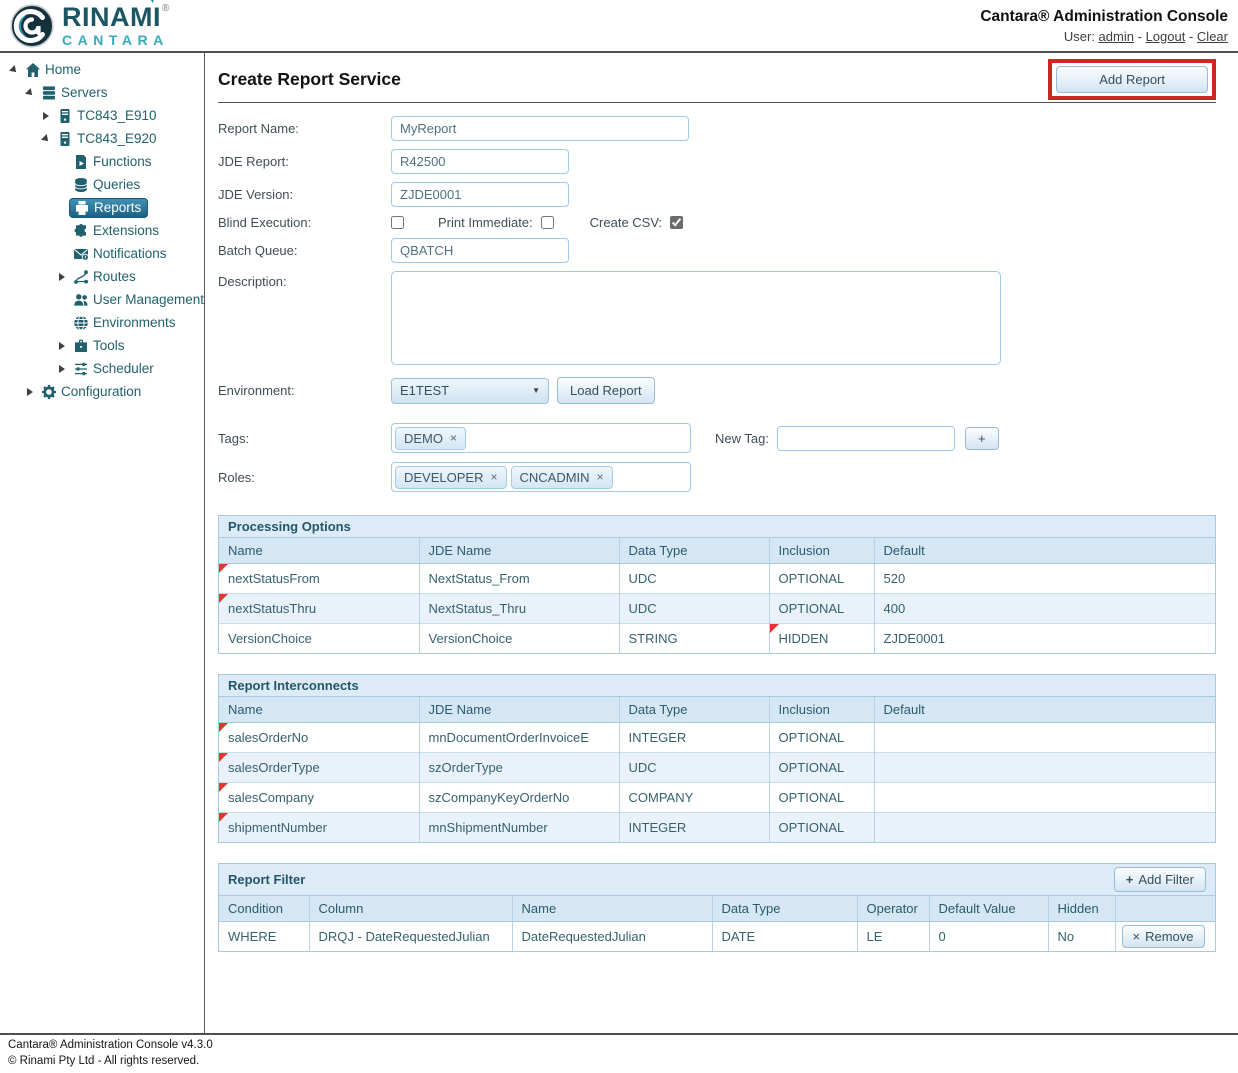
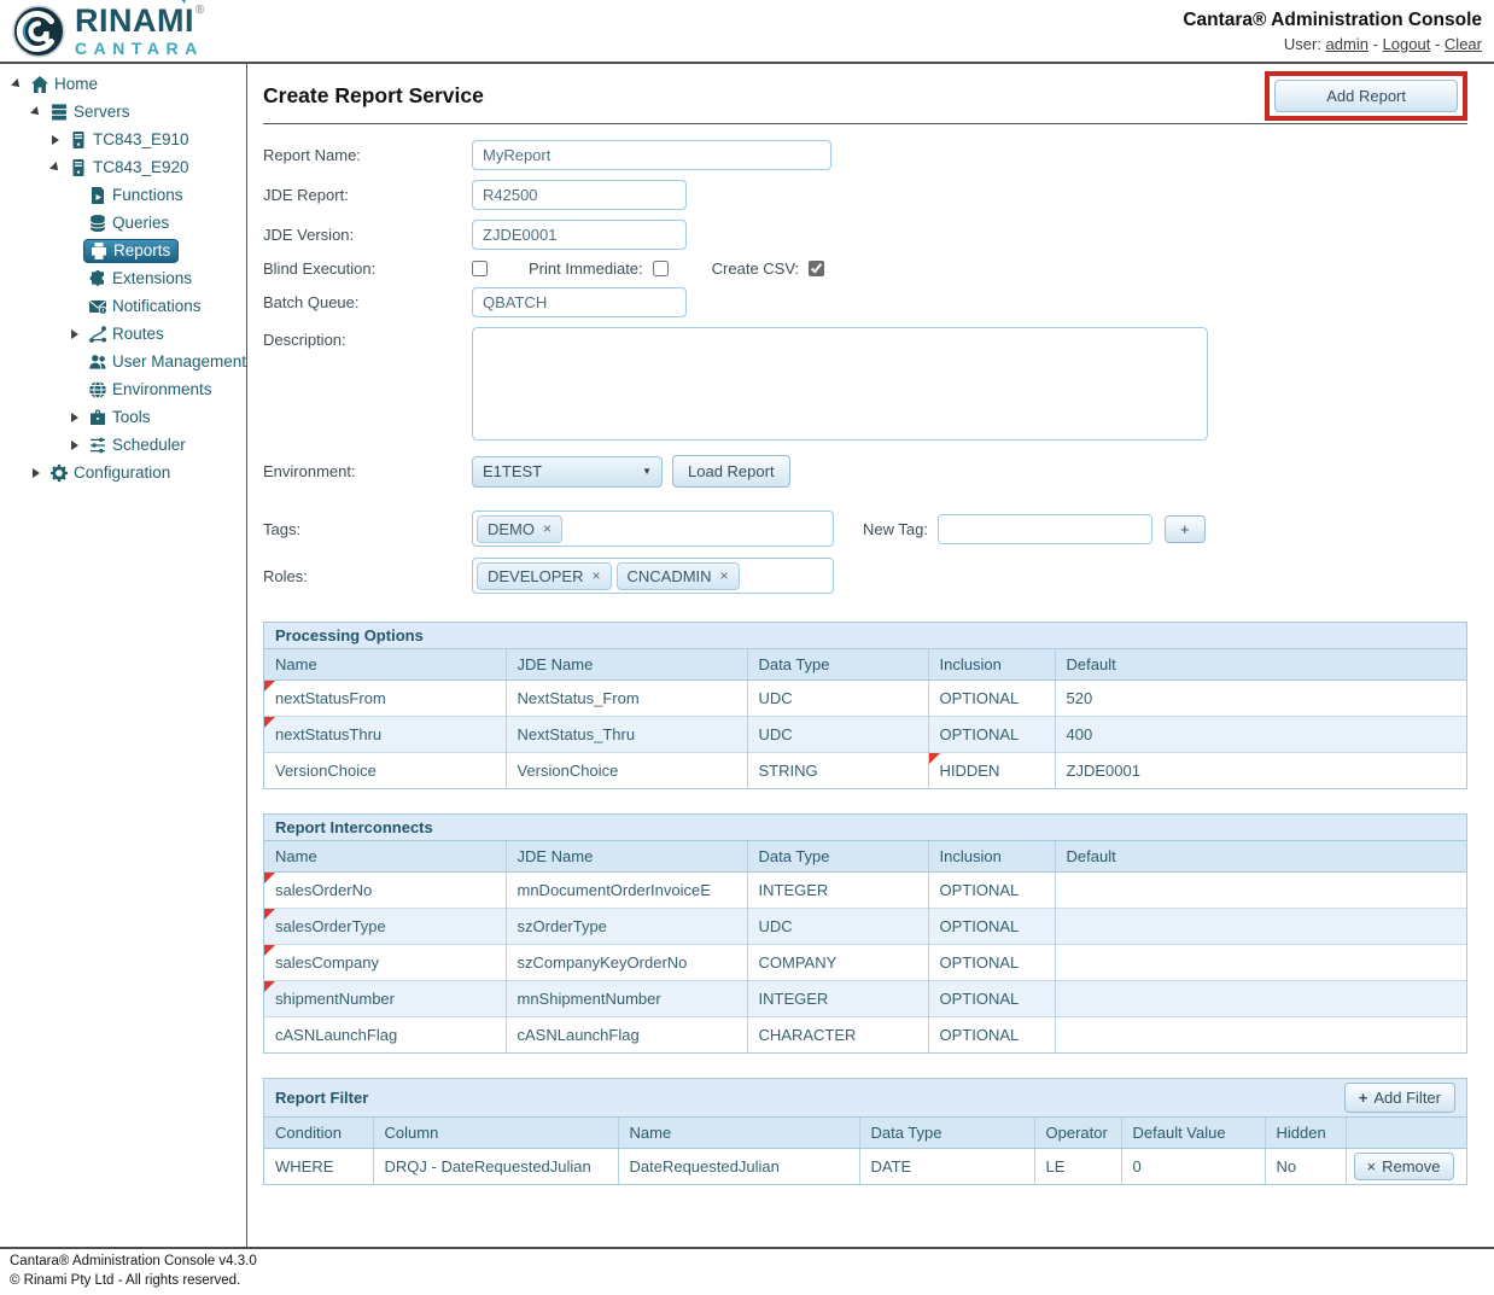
  RINAMI®
  ▼
  CANTARA
  Cantara® Administration Console
  User: admin - Logout - Clear
  Home
  Servers
  TC843_E910
  TC843_E920
  Functions
  Queries
  Reports
  Extensions
  Notifications
  Routes
  User Management
  Environments
  Tools
  Scheduler
  Configuration
  Create Report Service
  Add Report
  Report Name:
  MyReport
  JDE Report:
  R42500
  JDE Version:
  ZJDE0001
  Blind Execution:
  Print Immediate:
  Create CSV:
  Batch Queue:
  QBATCH
  Description:
  Environment:
  E1TEST
  ▼
  Load Report
  Tags:
  DEMO
  ×
  New Tag:
  +
  Roles:
  DEVELOPER
  ×
  CNCADMIN
  ×
  Processing Options
  Name	JDE Name	Data Type	Inclusion	Default
  nextStatusFrom	NextStatus_From	UDC	OPTIONAL	520
  nextStatusThru	NextStatus_Thru	UDC	OPTIONAL	400
  VersionChoice	VersionChoice	STRING	HIDDEN	ZJDE0001
  Report Interconnects
  Name	JDE Name	Data Type	Inclusion	Default
  salesOrderNo	mnDocumentOrderInvoiceE	INTEGER	OPTIONAL
  salesOrderType	szOrderType	UDC	OPTIONAL
  salesCompany	szCompanyKeyOrderNo	COMPANY	OPTIONAL
  shipmentNumber	mnShipmentNumber	INTEGER	OPTIONAL
+ cASNLaunchFlag	cASNLaunchFlag	CHARACTER	OPTIONAL
  Report Filter
  + Add Filter
  Condition	Column	Name	Data Type	Operator	Default Value	Hidden
  WHERE	DRQJ - DateRequestedJulian	DateRequestedJulian	DATE	LE	0	No	× Remove
  Cantara® Administration Console v4.3.0
  © Rinami Pty Ltd - All rights reserved.
